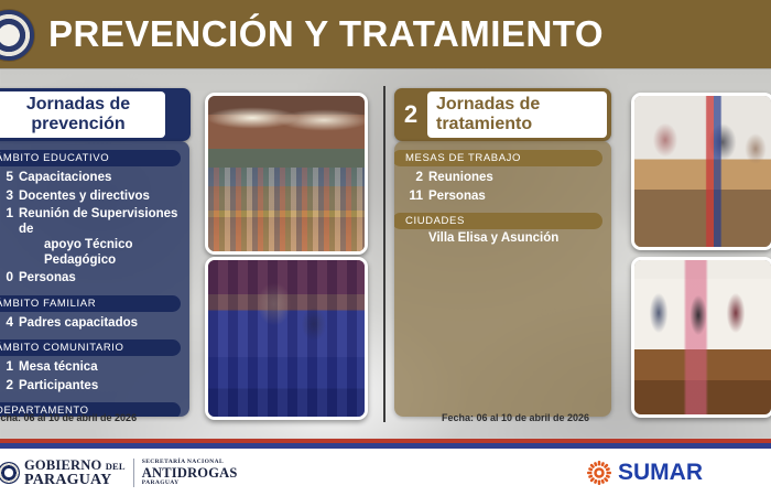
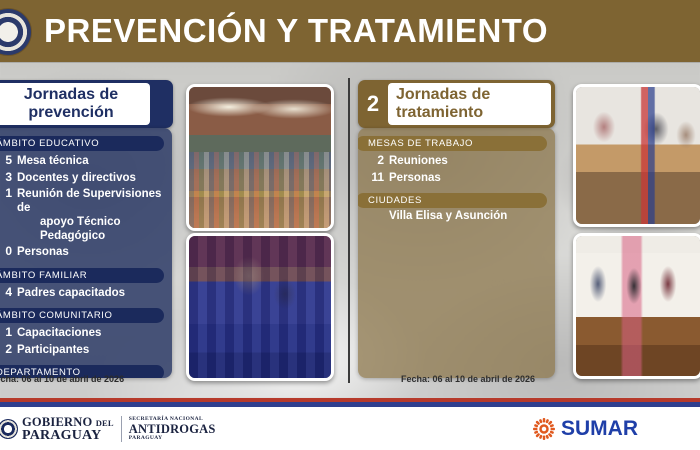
  PREVENCIÓN Y TRATAMIENTO
  Jornadas de prevención
  MBITO EDUCATIVO
  5
- Capacitaciones
+ Mesa técnica
  3
  Docentes y directivos
  1
  Reunión de Supervisiones de
  apoyo Técnico Pedagógico
  0
  Personas
  MBITO FAMILIAR
  4
  Padres capacitados
  MBITO COMUNITARIO
  1
- Mesa técnica
+ Capacitaciones
  2
  Participantes
  EPARTAMENTO
  cha: 06 al 10 de abril de 2026
  Jornadas de tratamiento
  2
  MESAS DE TRABAJO
  2
  Reuniones
  11
  Personas
  CIUDADES
  Villa Elisa y Asunción
  Fecha: 06 al 10 de abril de 2026
  GOBIERNO DEL
  PARAGUAY
  ANTIDROGAS
  SUMAR
